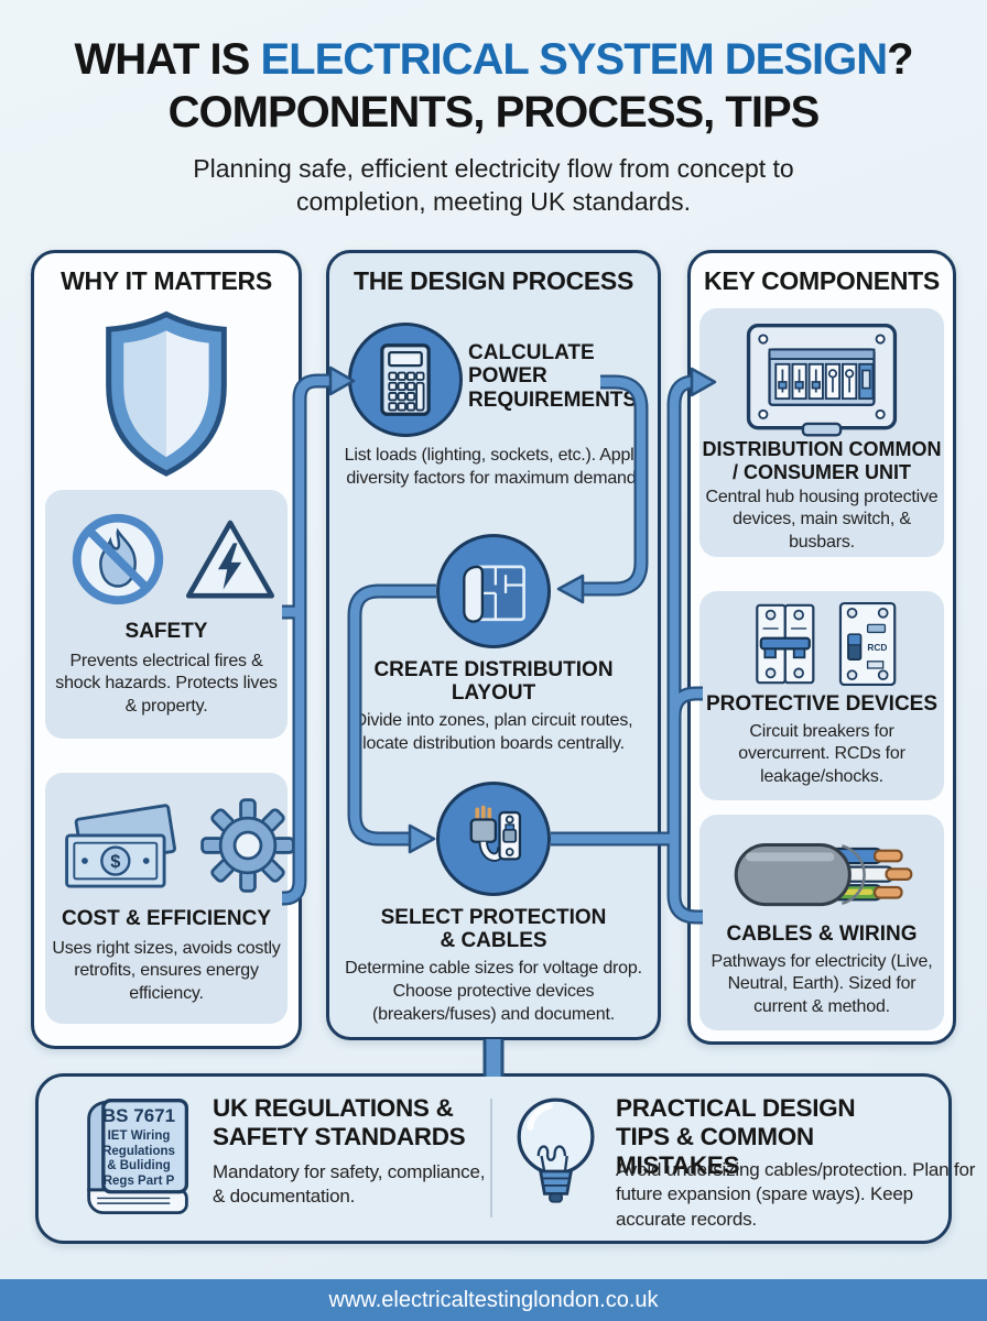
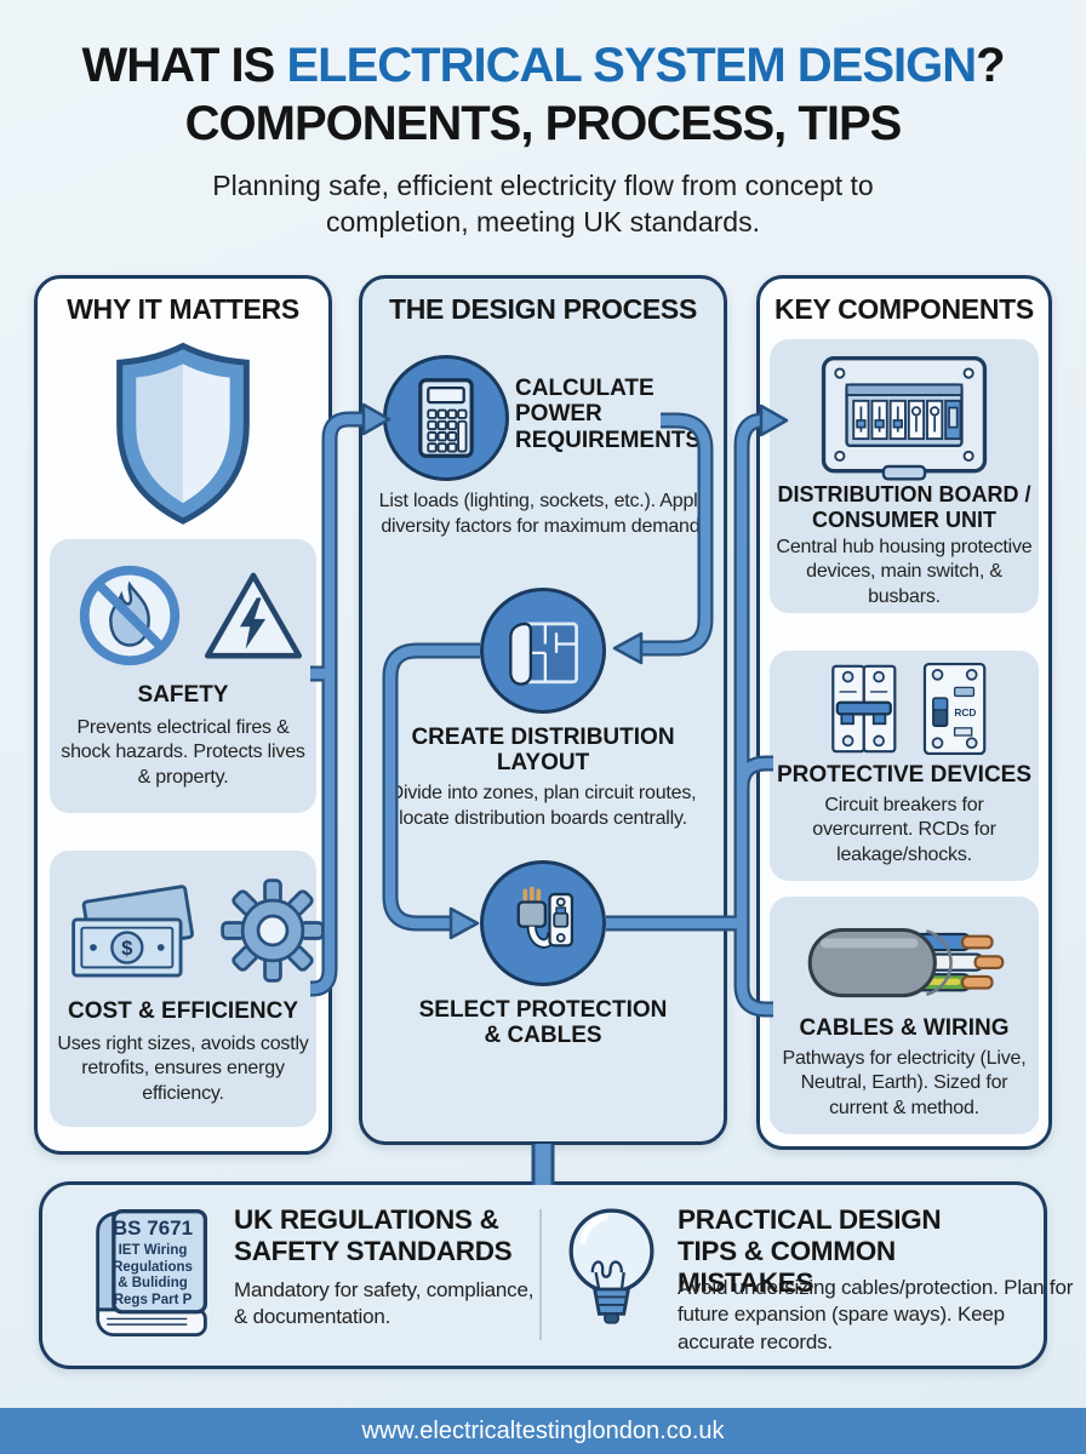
  WHAT IS ELECTRICAL SYSTEM DESIGN?
  COMPONENTS, PROCESS, TIPS
  Planning safe, efficient electricity flow from concept to completion, meeting UK standards.
  WHY IT MATTERS
  SAFETY
  Prevents electrical fires & shock hazards. Protects lives & property.
  $
  COST & EFFICIENCY
  Uses right sizes, avoids costly retrofits, ensures energy efficiency.
  THE DESIGN PROCESS
  CALCULATE POWER REQUIREMENTS
  List loads (lighting, sockets, etc.). Appl diversity factors for maximum demand
  CREATE DISTRIBUTION LAYOUT
  ivide into zones, plan circuit routes, locate distribution boards centrally.
  SELECT PROTECTION & CABLES
- Determine cable sizes for voltage drop. Choose protective devices (breakers/fuses) and document.
  KEY COMPONENTS
- DISTRIBUTION COMMON / CONSUMER UNIT
+ DISTRIBUTION BOARD / CONSUMER UNIT
  Central hub housing protective devices, main switch, & busbars.
  RCD
  PROTECTIVE DEVICES
  Circuit breakers for overcurrent. RCDs for leakage/shocks.
  CABLES & WIRING
  Pathways for electricity (Live, Neutral, Earth). Sized for current & method.
  BS 7671
  IET Wiring
  Regulations
  & Buliding
  Regs Part P
  UK REGULATIONS & SAFETY STANDARDS
  Mandatory for safety, compliance, & documentation.
  PRACTICAL DESIGN TIPS & COMMON MISTAKES
  Avoid undersizing cables/protection. Plan for future expansion (spare ways). Keep accurate records.
  www.electricaltestinglondon.co.uk
